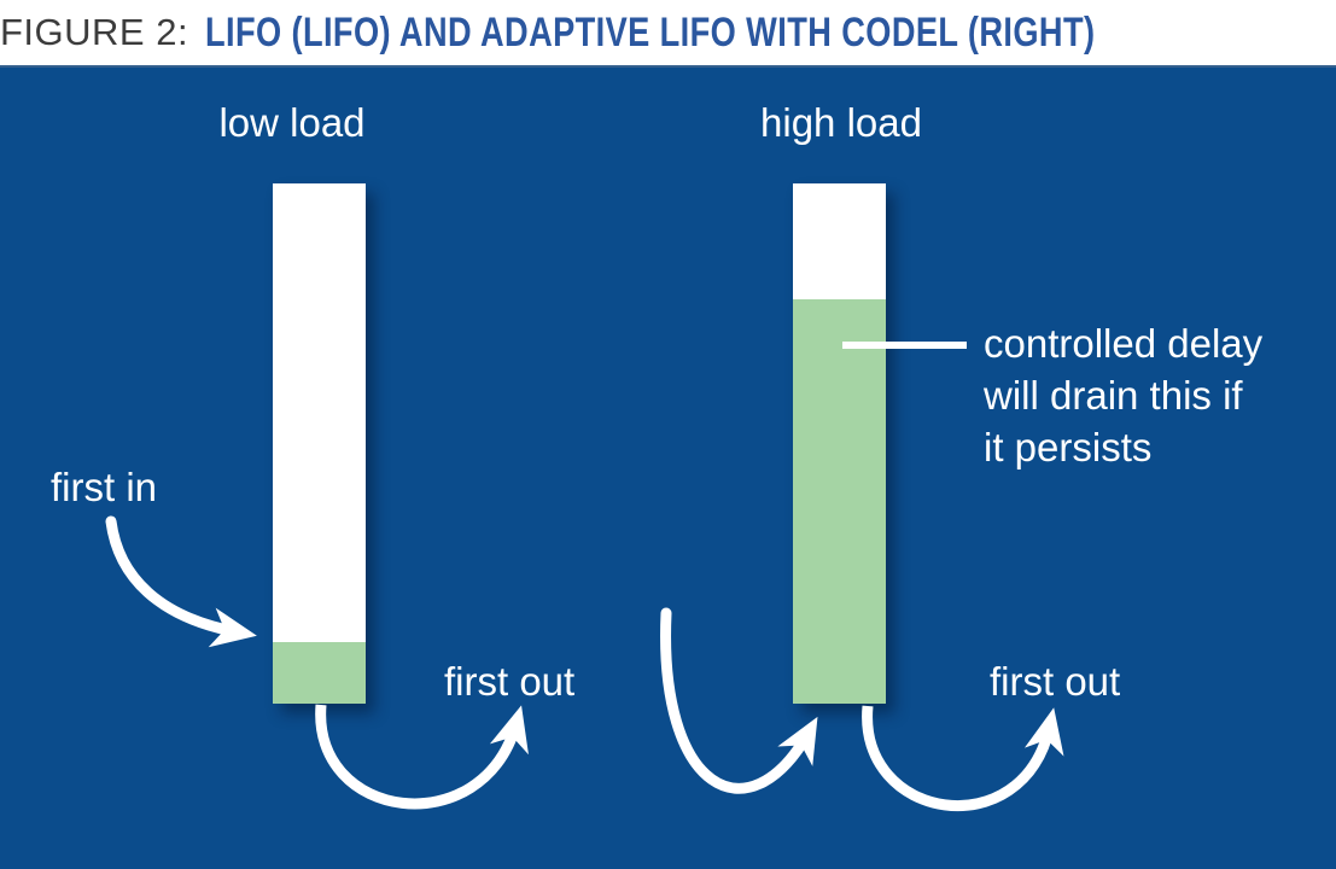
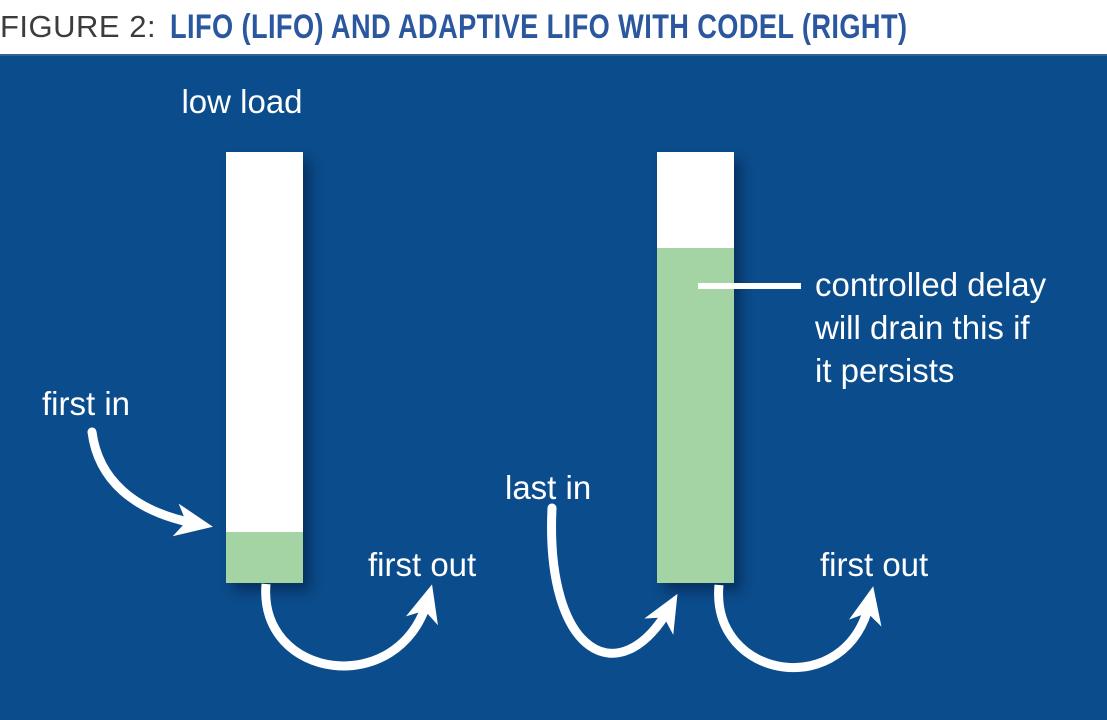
  FIGURE 2:
  LIFO (LIFO) AND ADAPTIVE LIFO WITH CODEL (RIGHT)
  low load
- high load
  first in
+ last in
  first out
  first out
  controlled delay
  will drain this if
  it persists
